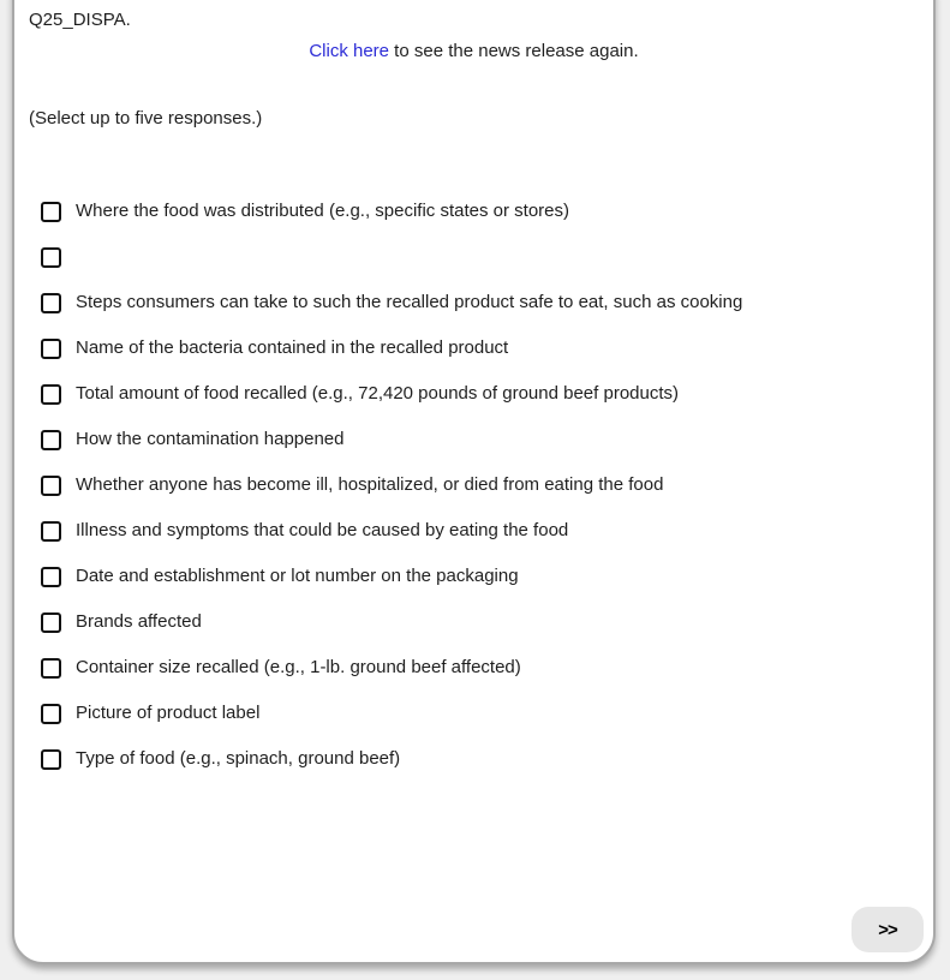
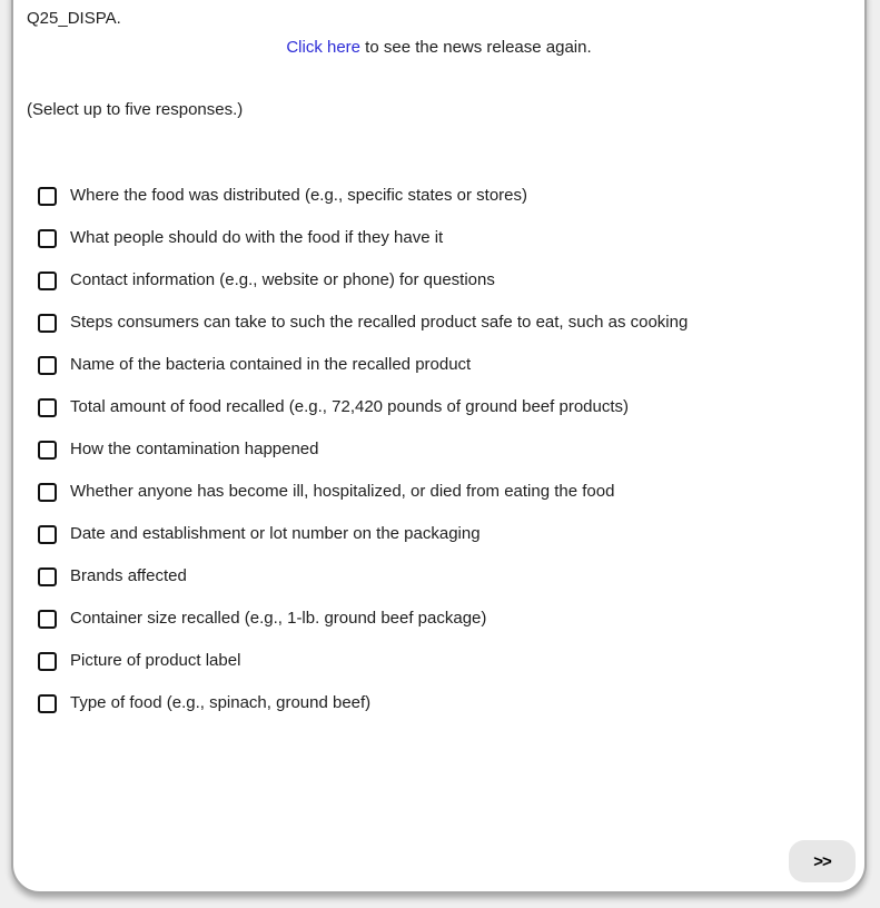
  Q25_DISPA.
  Click here to see the news release again.
  (Select up to five responses.)
  Where the food was distributed (e.g., specific states or stores)
+ What people should do with the food if they have it
+ Contact information (e.g., website or phone) for questions
  Steps consumers can take to such the recalled product safe to eat, such as cooking
  Name of the bacteria contained in the recalled product
  Total amount of food recalled (e.g., 72,420 pounds of ground beef products)
  How the contamination happened
  Whether anyone has become ill, hospitalized, or died from eating the food
- Illness and symptoms that could be caused by eating the food
  Date and establishment or lot number on the packaging
  Brands affected
- Container size recalled (e.g., 1-lb. ground beef affected)
+ Container size recalled (e.g., 1-lb. ground beef package)
  Picture of product label
  Type of food (e.g., spinach, ground beef)
  >>
